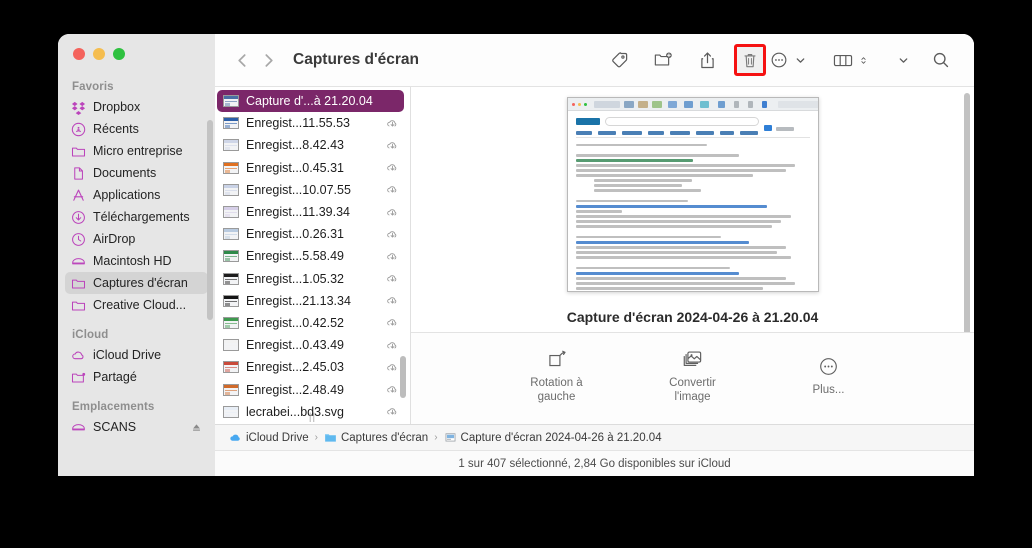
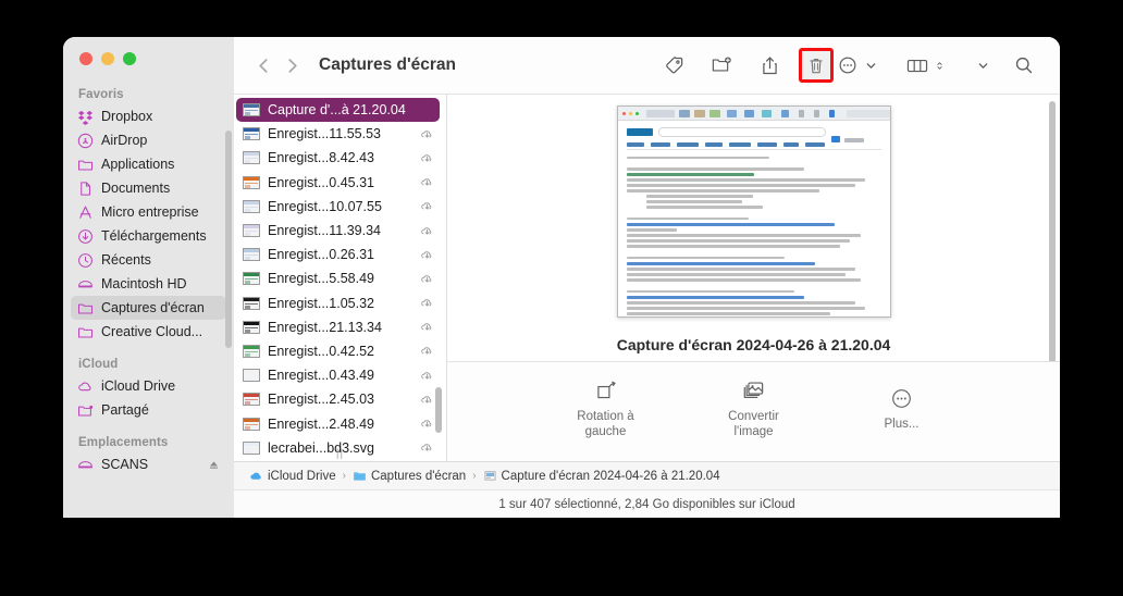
  Favoris
  Dropbox
- Récents
+ AirDrop
- Micro entreprise
+ Applications
  Documents
- Applications
+ Micro entreprise
  Téléchargements
- AirDrop
+ Récents
  Macintosh HD
  Captures d'écran
  Creative Cloud...
  iCloud
  iCloud Drive
  Partagé
  Emplacements
  SCANS
  Captures d'écran
  Capture d'...à 21.20.04
  Enregist...11.55.53
  Enregist...8.42.43
  Enregist...0.45.31
  Enregist...10.07.55
  Enregist...11.39.34
  Enregist...0.26.31
  Enregist...5.58.49
  Enregist...1.05.32
  Enregist...21.13.34
  Enregist...0.42.52
  Enregist...0.43.49
  Enregist...2.45.03
  Enregist...2.48.49
  lecrabei...bd3.svg
  ||
  Capture d'écran 2024-04-26 à 21.20.04
  Rotation à gauche
  Convertir l'image
  Plus...
  iCloud Drive
  ›
  Captures d'écran
  ›
  Capture d'écran 2024-04-26 à 21.20.04
  1 sur 407 sélectionné, 2,84 Go disponibles sur iCloud
